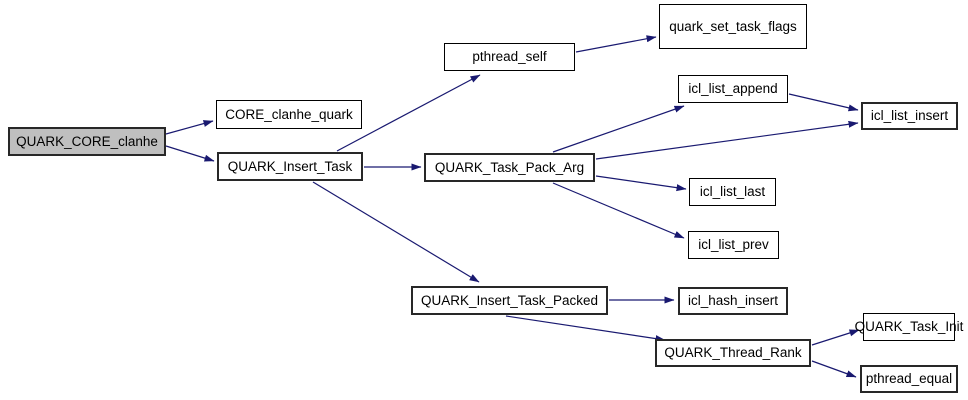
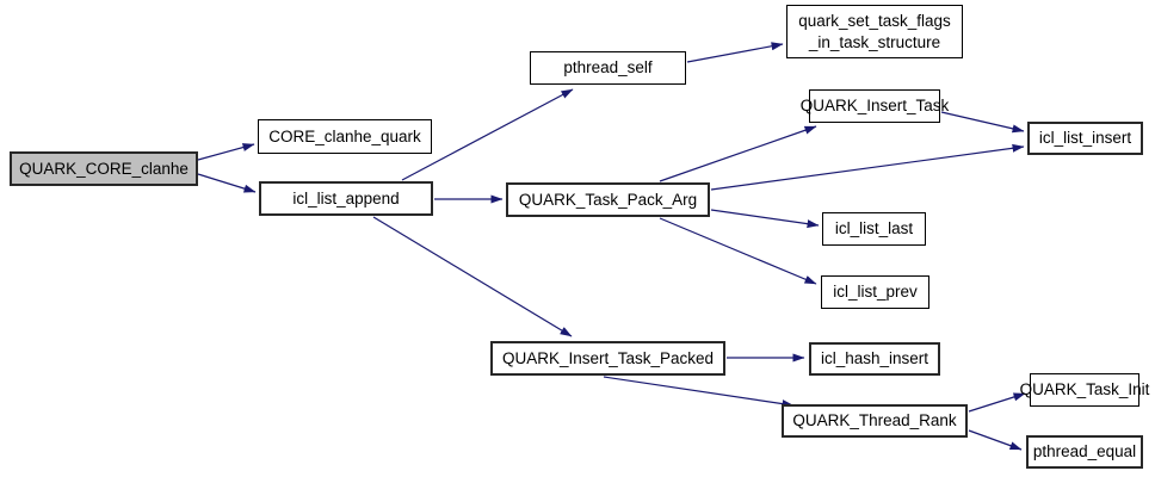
  QUARK_CORE_clanhe
  CORE_clanhe_quark
- QUARK_Insert_Task
+ icl_list_append
  pthread_self
  quark_set_task_flags
+ _in_task_structure
  QUARK_Task_Pack_Arg
- icl_list_append
+ QUARK_Insert_Task
  icl_list_insert
  icl_list_last
  icl_list_prev
  QUARK_Insert_Task_Packed
  icl_hash_insert
  QUARK_Thread_Rank
  QUARK_Task_Init
  pthread_equal
